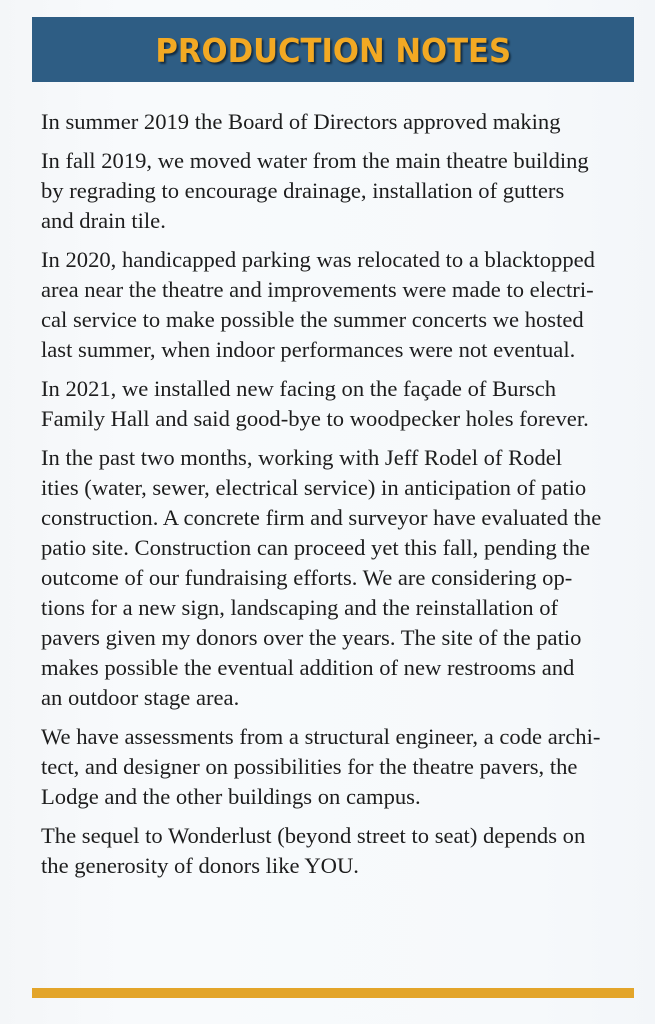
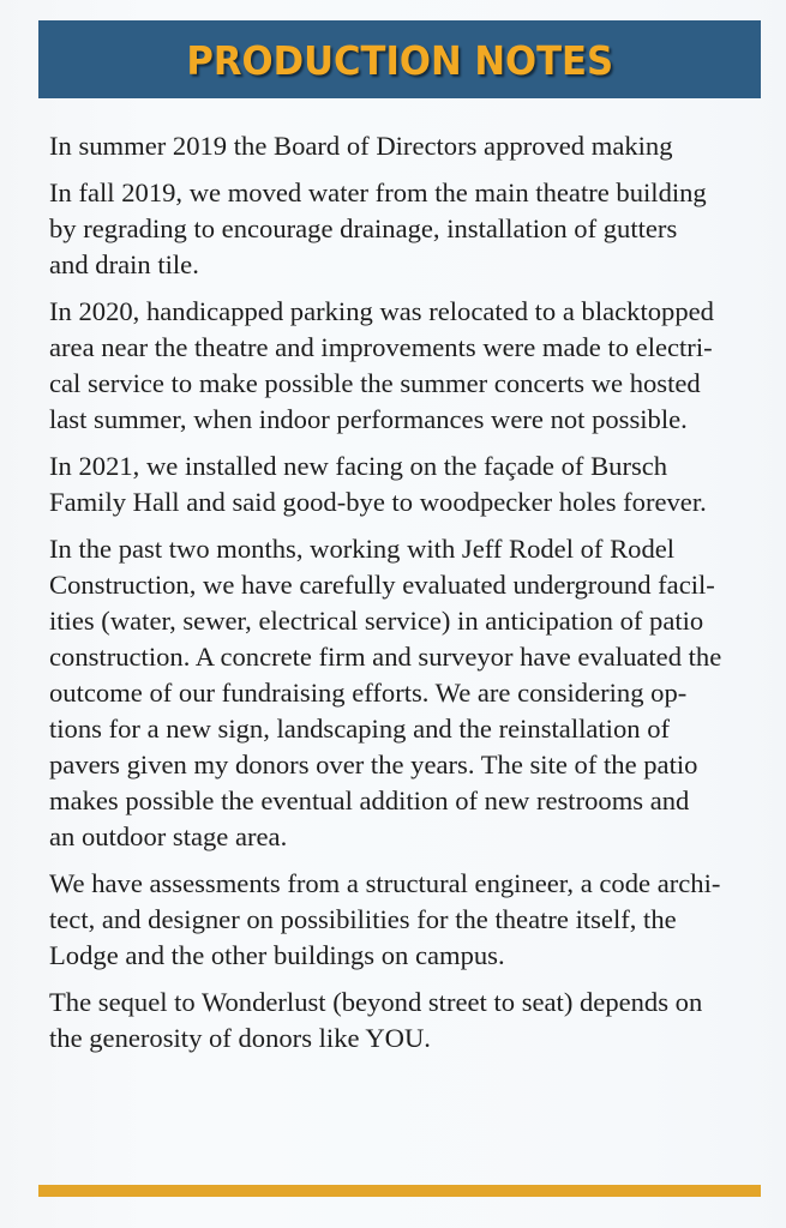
  PRODUCTION NOTES
  In summer 2019 the Board of Directors approved making
  In fall 2019, we moved water from the main theatre building
  by regrading to encourage drainage, installation of gutters
  and drain tile.
  In 2020, handicapped parking was relocated to a blacktopped
  area near the theatre and improvements were made to electri-
  cal service to make possible the summer concerts we hosted
- last summer, when indoor performances were not eventual.
+ last summer, when indoor performances were not possible.
  In 2021, we installed new facing on the façade of Bursch
  Family Hall and said good-bye to woodpecker holes forever.
  In the past two months, working with Jeff Rodel of Rodel
+ Construction, we have carefully evaluated underground facil-
  ities (water, sewer, electrical service) in anticipation of patio
  construction. A concrete firm and surveyor have evaluated the
- patio site. Construction can proceed yet this fall, pending the
  outcome of our fundraising efforts. We are considering op-
  tions for a new sign, landscaping and the reinstallation of
  pavers given my donors over the years. The site of the patio
  makes possible the eventual addition of new restrooms and
  an outdoor stage area.
  We have assessments from a structural engineer, a code archi-
- tect, and designer on possibilities for the theatre pavers, the
+ tect, and designer on possibilities for the theatre itself, the
  Lodge and the other buildings on campus.
  The sequel to Wonderlust (beyond street to seat) depends on
  the generosity of donors like YOU.
